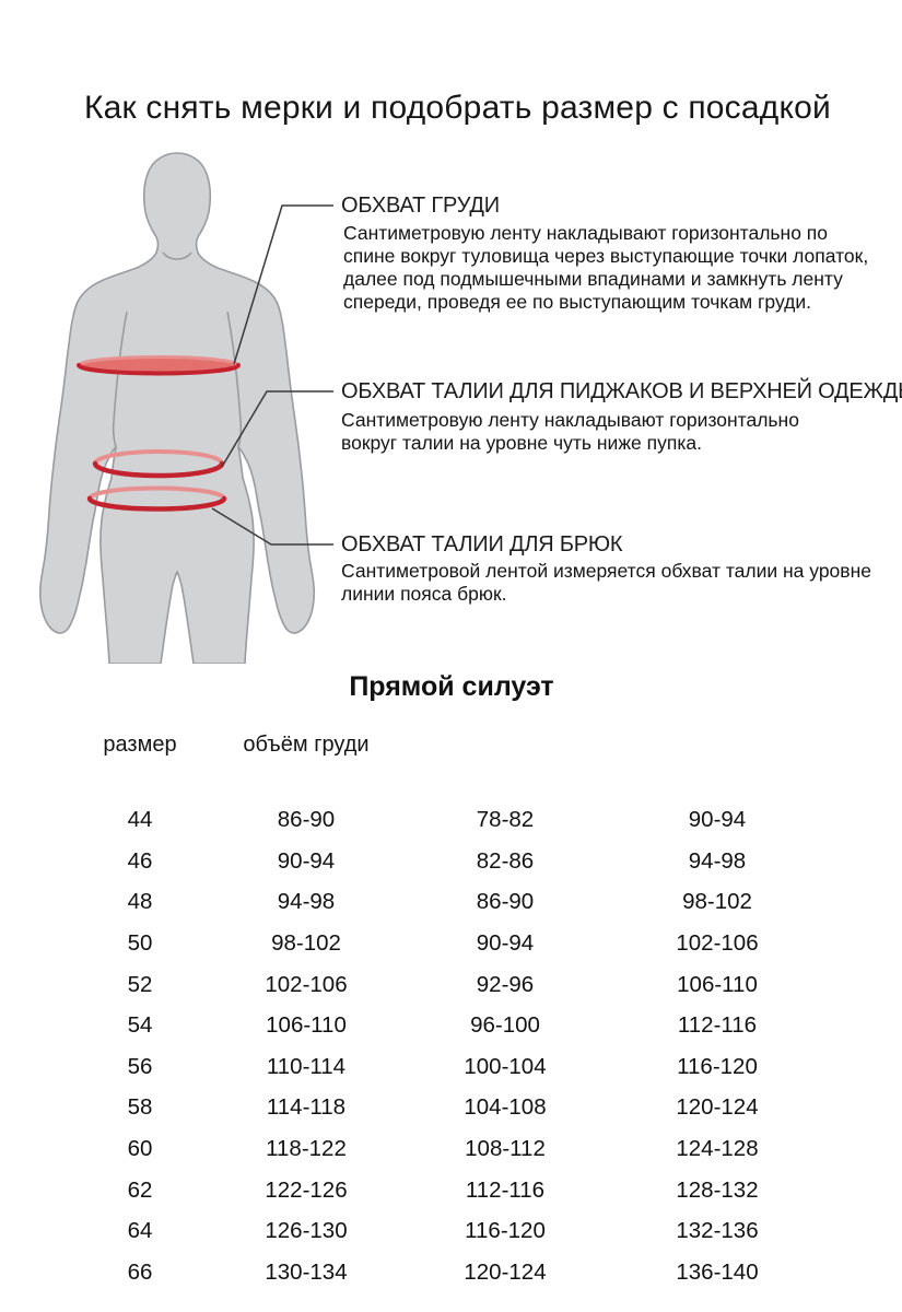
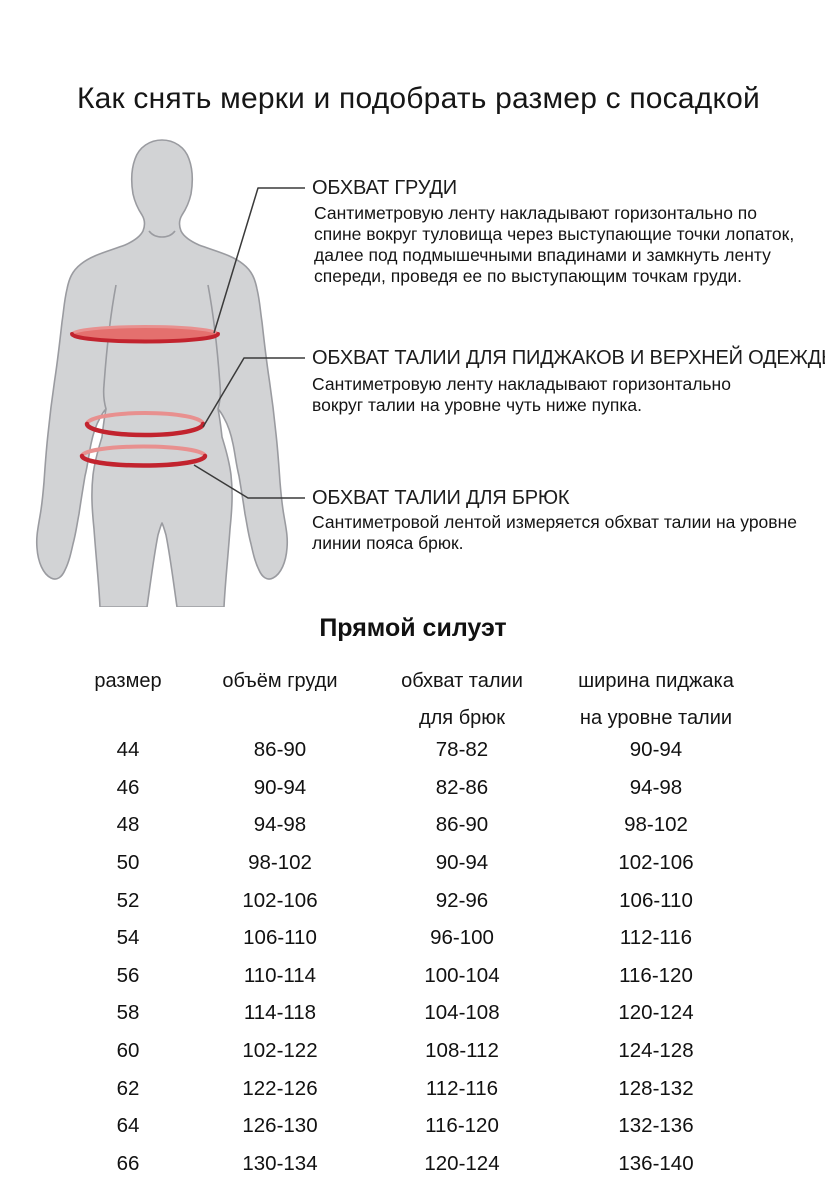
  Как снять мерки и подобрать размер с посадкой
  ОБХВАТ ГРУДИ
  Сантиметровую ленту накладывают горизонтально по
  спине вокруг туловища через выступающие точки лопаток,
  далее под подмышечными впадинами и замкнуть ленту
  спереди, проведя ее по выступающим точкам груди.
  ОБХВАТ ТАЛИИ ДЛЯ ПИДЖАКОВ И ВЕРХНЕЙ ОДЕЖД
  Сантиметровую ленту накладывают горизонтально
  вокруг талии на уровне чуть ниже пупка.
  ОБХВАТ ТАЛИИ ДЛЯ БРЮК
  Сантиметровой лентой измеряется обхват талии на уровне
  линии пояса брюк.
  Прямой силуэт
  размер
  объём груди
+ обхват талии
+ для брюк
+ ширина пиджака
+ на уровне талии
  44
  86-90
  78-82
  90-94
  46
  90-94
  82-86
  94-98
  48
  94-98
  86-90
  98-102
  50
  98-102
  90-94
  102-106
  52
  102-106
  92-96
  106-110
  54
  106-110
  96-100
  112-116
  56
  110-114
  100-104
  116-120
  58
  114-118
  104-108
  120-124
  60
- 118-122
+ 102-122
  108-112
  124-128
  62
  122-126
  112-116
  128-132
  64
  126-130
  116-120
  132-136
  66
  130-134
  120-124
  136-140
